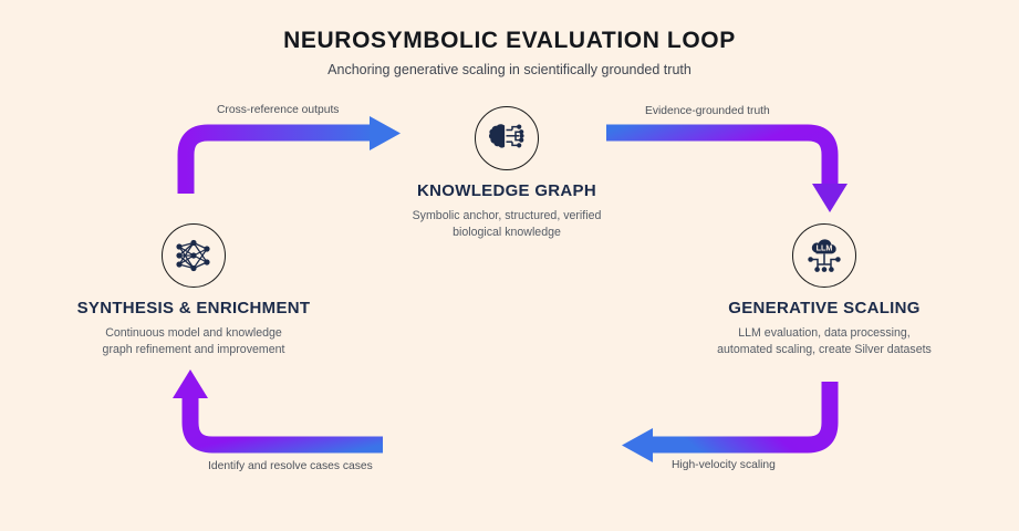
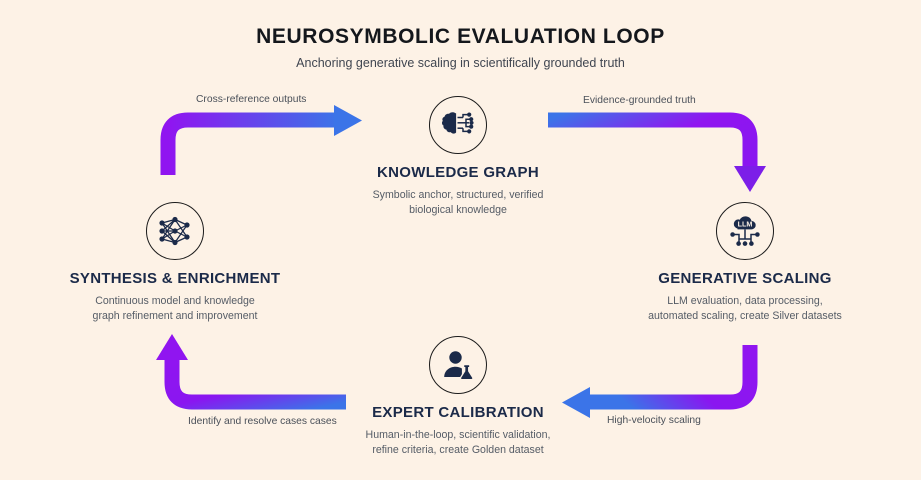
  NEUROSYMBOLIC EVALUATION LOOP
  Anchoring generative scaling in scientifically grounded truth
  Cross-reference outputs
  Evidence-grounded truth
  High-velocity scaling
  Identify and resolve cases cases
  KNOWLEDGE GRAPH
  Symbolic anchor, structured, verified
  biological knowledge
  LLM
  GENERATIVE SCALING
  LLM evaluation, data processing,
  automated scaling, create Silver datasets
+ EXPERT CALIBRATION
+ Human-in-the-loop, scientific validation,
+ refine criteria, create Golden dataset
  SYNTHESIS & ENRICHMENT
  Continuous model and knowledge
  graph refinement and improvement
